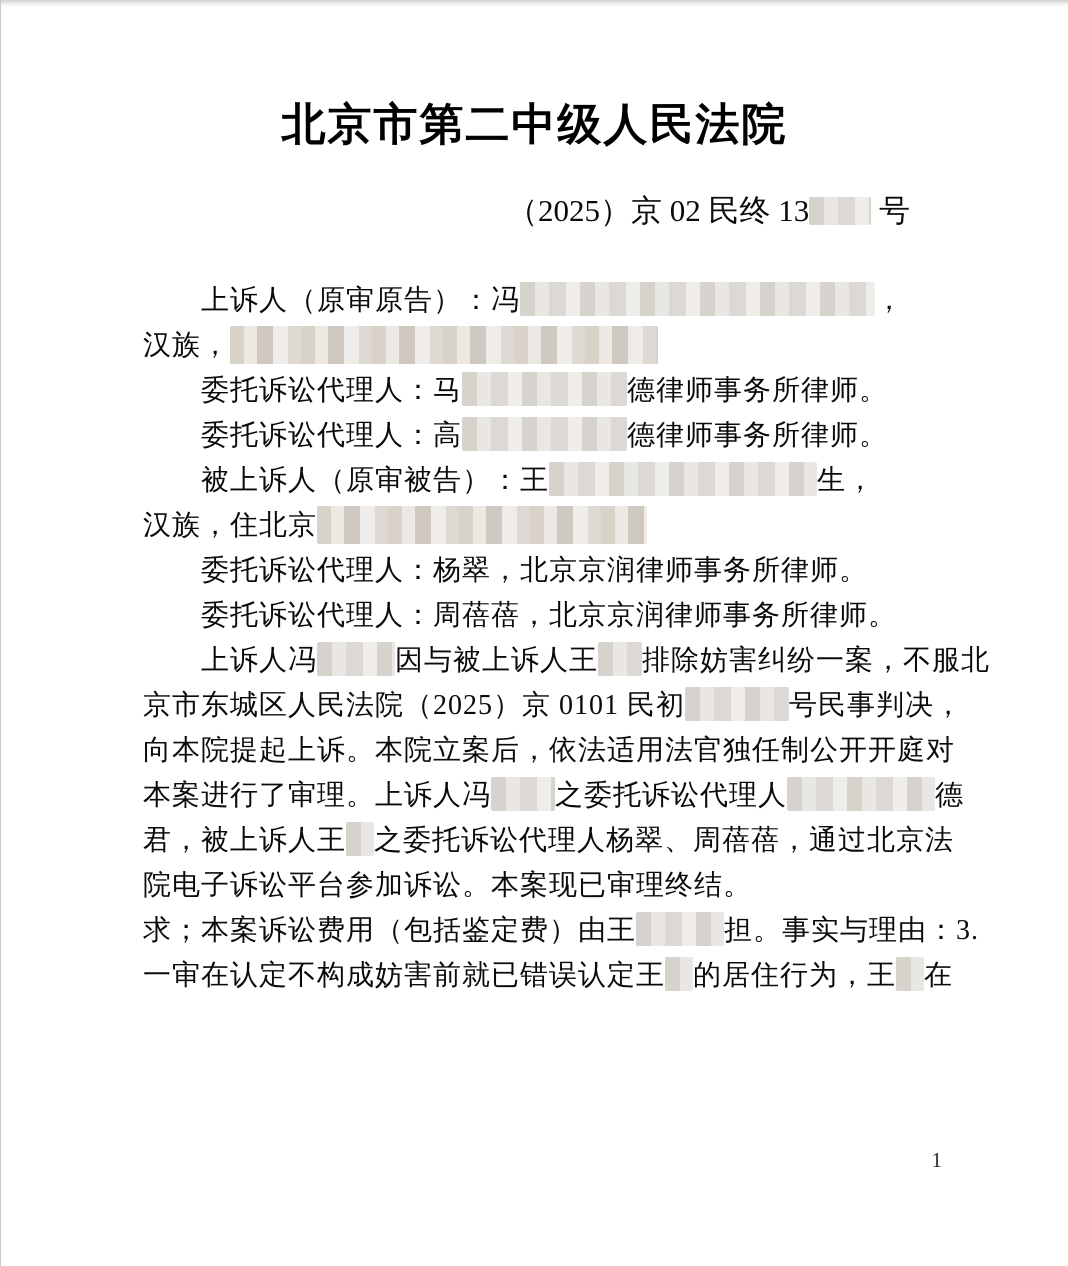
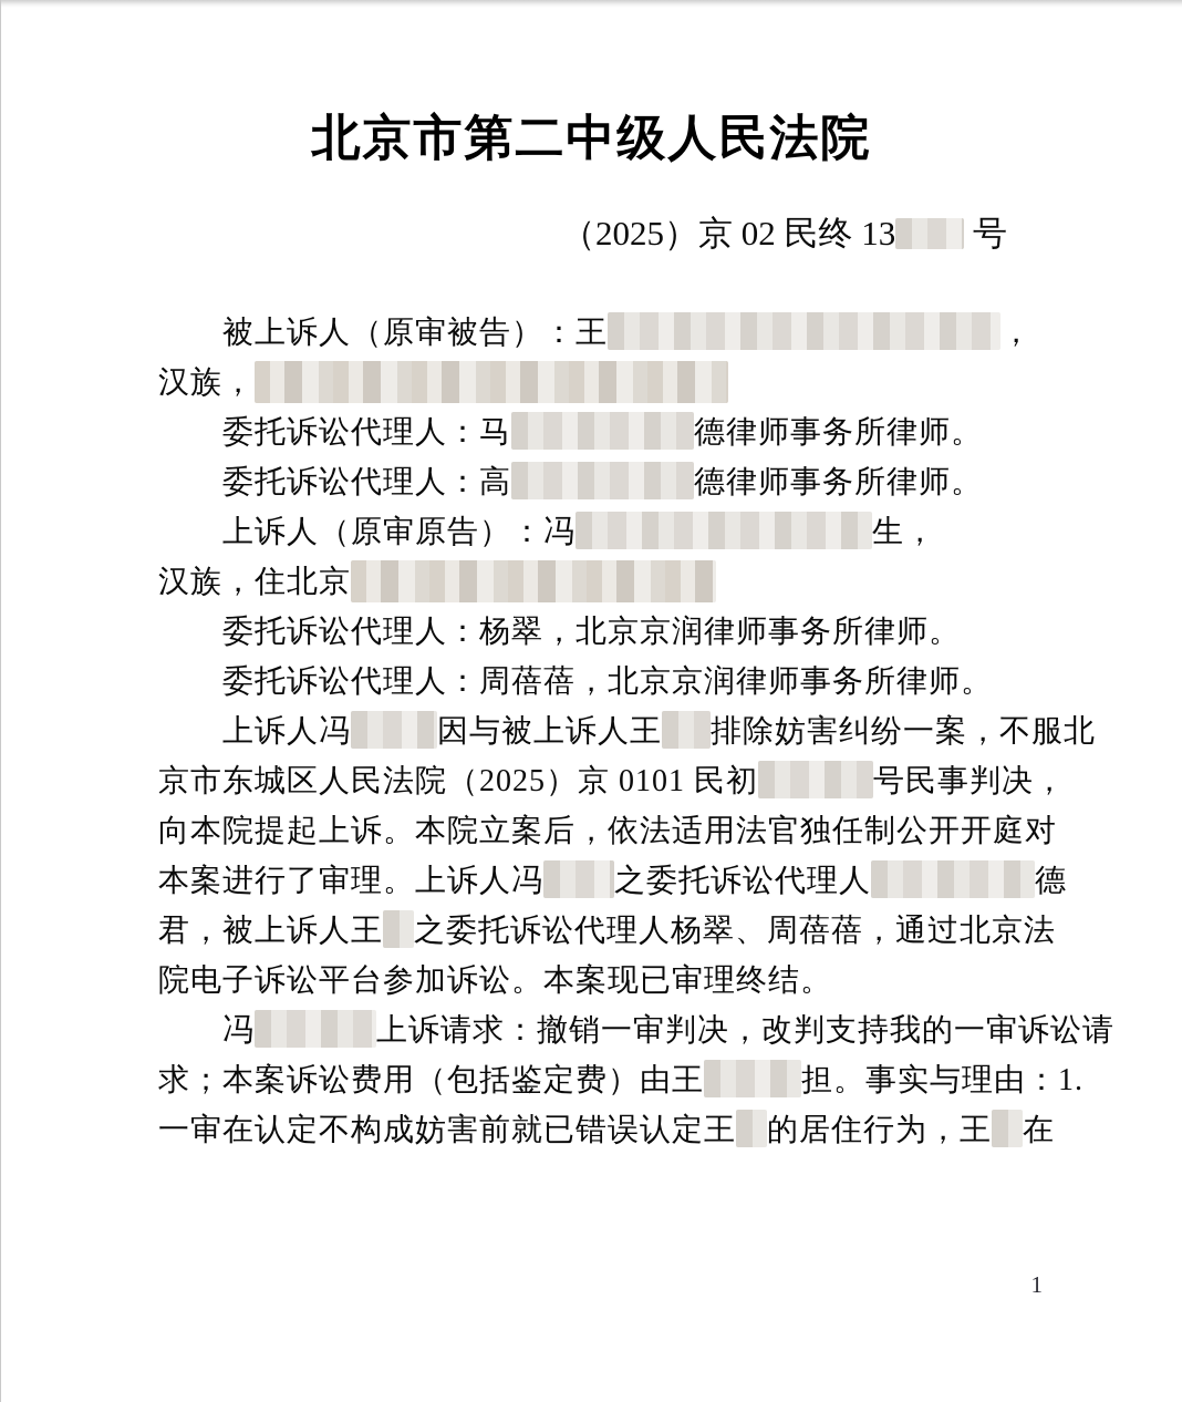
  北京市第二中级人民法院
  （2025）京 02 民终 13 号
- 上诉人（原审原告）：冯 ，
+ 被上诉人（原审被告）：王 ，
  汉族，
  委托诉讼代理人：马 德律师事务所律师。
  委托诉讼代理人：高 德律师事务所律师。
- 被上诉人（原审被告）：王 生，
+ 上诉人（原审原告）：冯 生，
  汉族，住北京
  委托诉讼代理人：杨翠，北京京润律师事务所律师。
  委托诉讼代理人：周蓓蓓，北京京润律师事务所律师。
  上诉人冯 因与被上诉人王 排除妨害纠纷一案，不服北
  京市东城区人民法院（2025）京 0101 民初 号民事判决，
  向本院提起上诉。本院立案后，依法适用法官独任制公开开庭对
  本案进行了审理。上诉人冯 之委托诉讼代理人 德
  君，被上诉人王 之委托诉讼代理人杨翠、周蓓蓓，通过北京法
  院电子诉讼平台参加诉讼。本案现已审理终结。
+ 冯 上诉请求：撤销一审判决，改判支持我的一审诉讼请
- 求；本案诉讼费用（包括鉴定费）由王 担。事实与理由：3.
+ 求；本案诉讼费用（包括鉴定费）由王 担。事实与理由：1.
  一审在认定不构成妨害前就已错误认定王 的居住行为，王 在
  1
